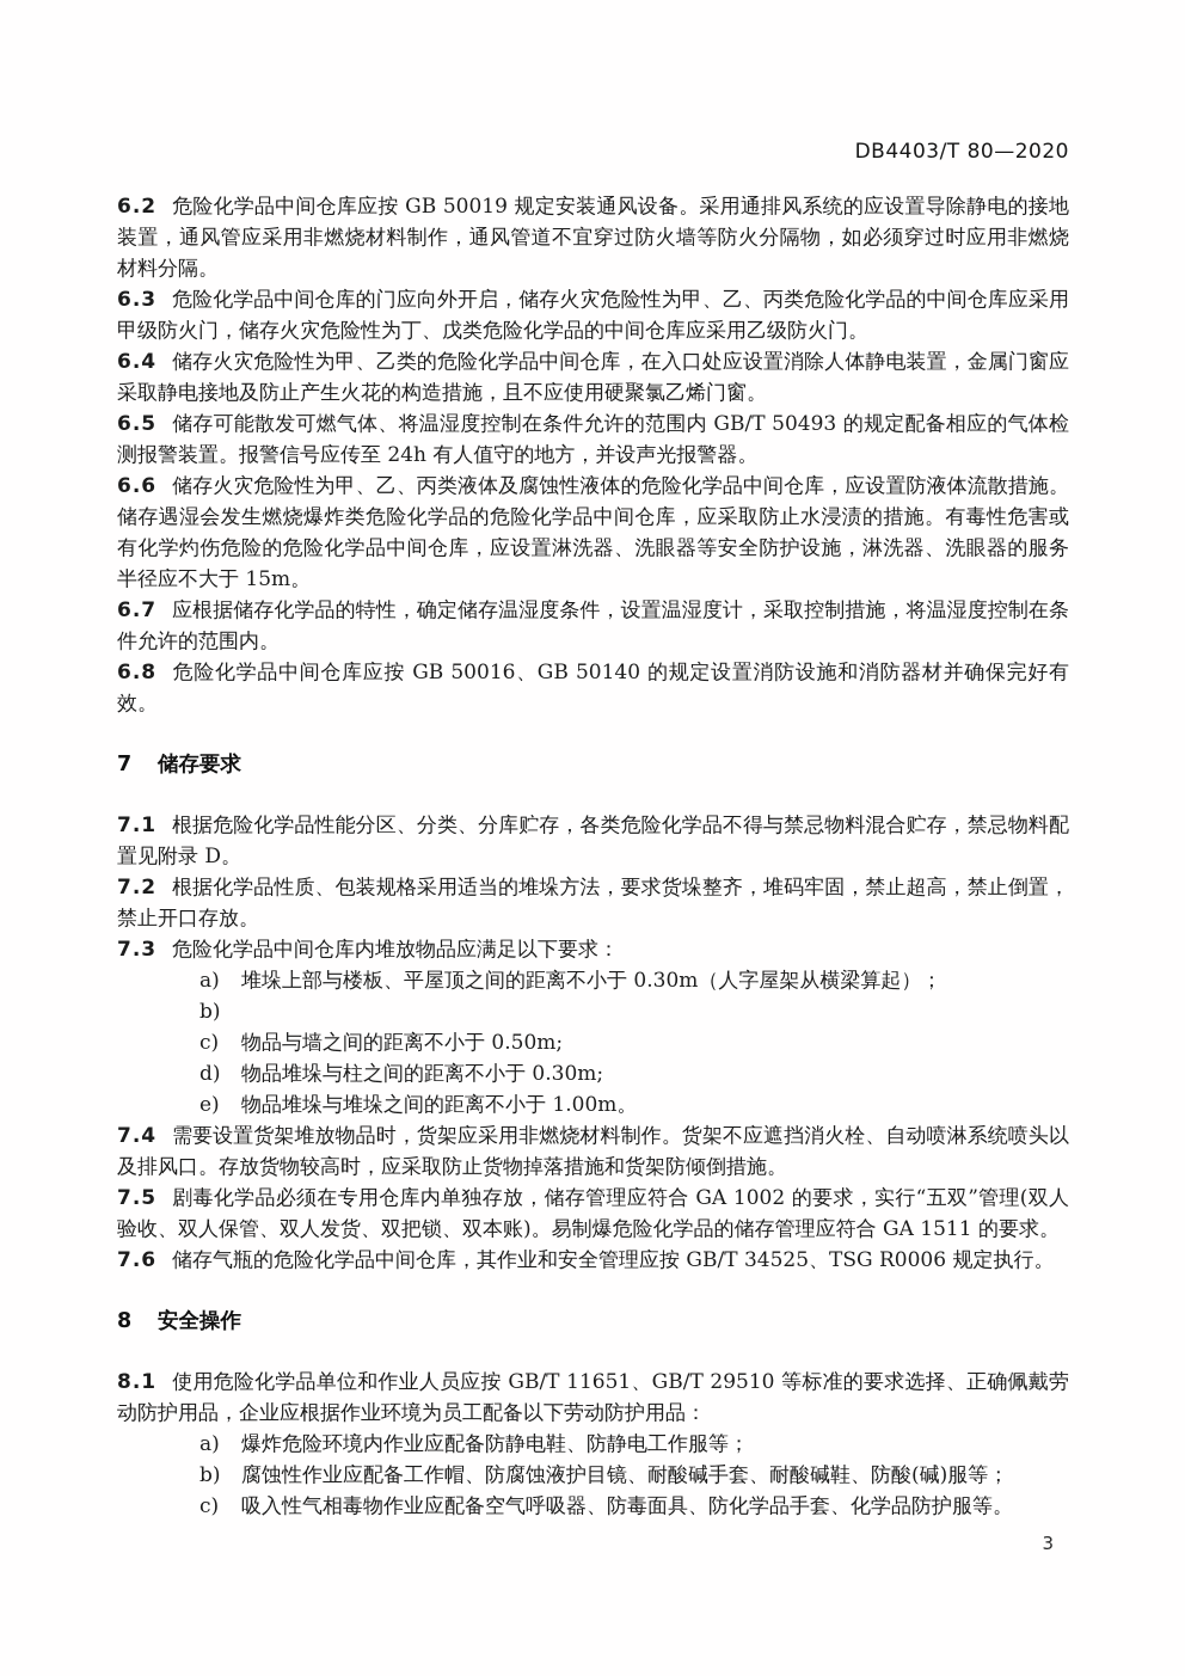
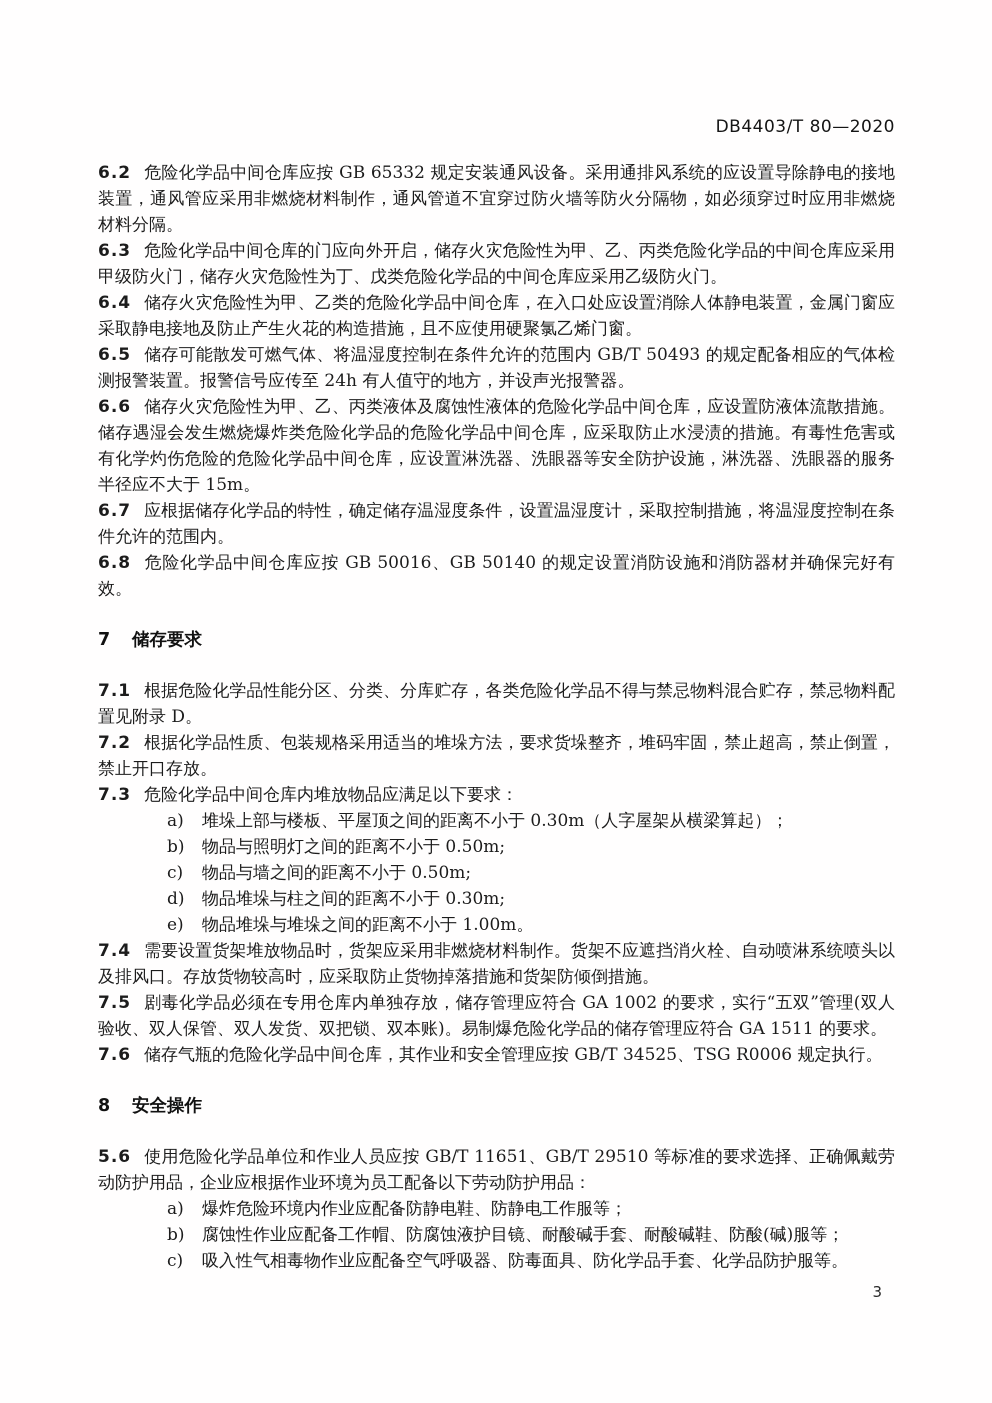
  DB4403/T 80—2020
- 6.2 危险化学品中间仓库应按 GB 50019 规定安装通风设备。采用通排风系统的应设置导除静电的接地装置，通风管应采用非燃烧材料制作，通风管道不宜穿过防火墙等防火分隔物，如必须穿过时应用非燃烧材料分隔。
+ 6.2 危险化学品中间仓库应按 GB 65332 规定安装通风设备。采用通排风系统的应设置导除静电的接地装置，通风管应采用非燃烧材料制作，通风管道不宜穿过防火墙等防火分隔物，如必须穿过时应用非燃烧材料分隔。
  6.3 危险化学品中间仓库的门应向外开启，储存火灾危险性为甲、乙、丙类危险化学品的中间仓库应采用甲级防火门，储存火灾危险性为丁、戊类危险化学品的中间仓库应采用乙级防火门。
  6.4 储存火灾危险性为甲、乙类的危险化学品中间仓库，在入口处应设置消除人体静电装置，金属门窗应采取静电接地及防止产生火花的构造措施，且不应使用硬聚氯乙烯门窗。
  6.5 储存可能散发可燃气体、将温湿度控制在条件允许的范围内 GB/T 50493 的规定配备相应的气体检测报警装置。报警信号应传至 24h 有人值守的地方，并设声光报警器。
  6.6 储存火灾危险性为甲、乙、丙类液体及腐蚀性液体的危险化学品中间仓库，应设置防液体流散措施。储存遇湿会发生燃烧爆炸类危险化学品的危险化学品中间仓库，应采取防止水浸渍的措施。有毒性危害或有化学灼伤危险的危险化学品中间仓库，应设置淋洗器、洗眼器等安全防护设施，淋洗器、洗眼器的服务半径应不大于 15m。
  6.7 应根据储存化学品的特性，确定储存温湿度条件，设置温湿度计，采取控制措施，将温湿度控制在条件允许的范围内。
  6.8 危险化学品中间仓库应按 GB 50016、GB 50140 的规定设置消防设施和消防器材并确保完好有效。
  7 储存要求
  7.1 根据危险化学品性能分区、分类、分库贮存，各类危险化学品不得与禁忌物料混合贮存，禁忌物料配置见附录 D。
  7.2 根据化学品性质、包装规格采用适当的堆垛方法，要求货垛整齐，堆码牢固，禁止超高，禁止倒置，禁止开口存放。
  7.3 危险化学品中间仓库内堆放物品应满足以下要求：
  a)
  堆垛上部与楼板、平屋顶之间的距离不小于 0.30m（人字屋架从横梁算起）；
  b)
+ 物品与照明灯之间的距离不小于 0.50m;
  c)
  物品与墙之间的距离不小于 0.50m;
  d)
  物品堆垛与柱之间的距离不小于 0.30m;
  e)
  物品堆垛与堆垛之间的距离不小于 1.00m。
  7.4 需要设置货架堆放物品时，货架应采用非燃烧材料制作。货架不应遮挡消火栓、自动喷淋系统喷头以及排风口。存放货物较高时，应采取防止货物掉落措施和货架防倾倒措施。
  7.5 剧毒化学品必须在专用仓库内单独存放，储存管理应符合 GA 1002 的要求，实行“五双”管理(双人验收、双人保管、双人发货、双把锁、双本账)。易制爆危险化学品的储存管理应符合 GA 1511 的要求。
  7.6 储存气瓶的危险化学品中间仓库，其作业和安全管理应按 GB/T 34525、TSG R0006 规定执行。
  8 安全操作
- 8.1 使用危险化学品单位和作业人员应按 GB/T 11651、GB/T 29510 等标准的要求选择、正确佩戴劳动防护用品，企业应根据作业环境为员工配备以下劳动防护用品：
+ 5.6 使用危险化学品单位和作业人员应按 GB/T 11651、GB/T 29510 等标准的要求选择、正确佩戴劳动防护用品，企业应根据作业环境为员工配备以下劳动防护用品：
  a)
  爆炸危险环境内作业应配备防静电鞋、防静电工作服等；
  b)
  腐蚀性作业应配备工作帽、防腐蚀液护目镜、耐酸碱手套、耐酸碱鞋、防酸(碱)服等；
  c)
  吸入性气相毒物作业应配备空气呼吸器、防毒面具、防化学品手套、化学品防护服等。
  3
